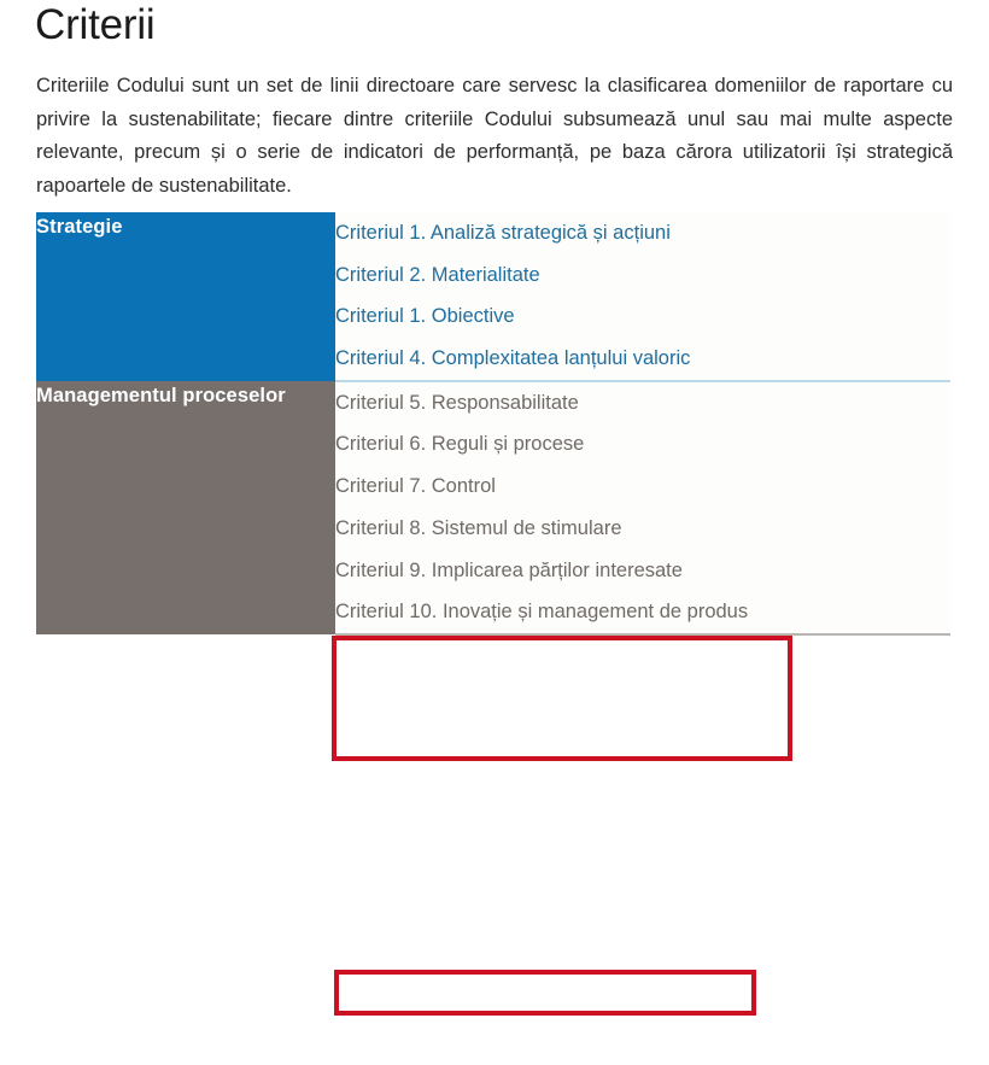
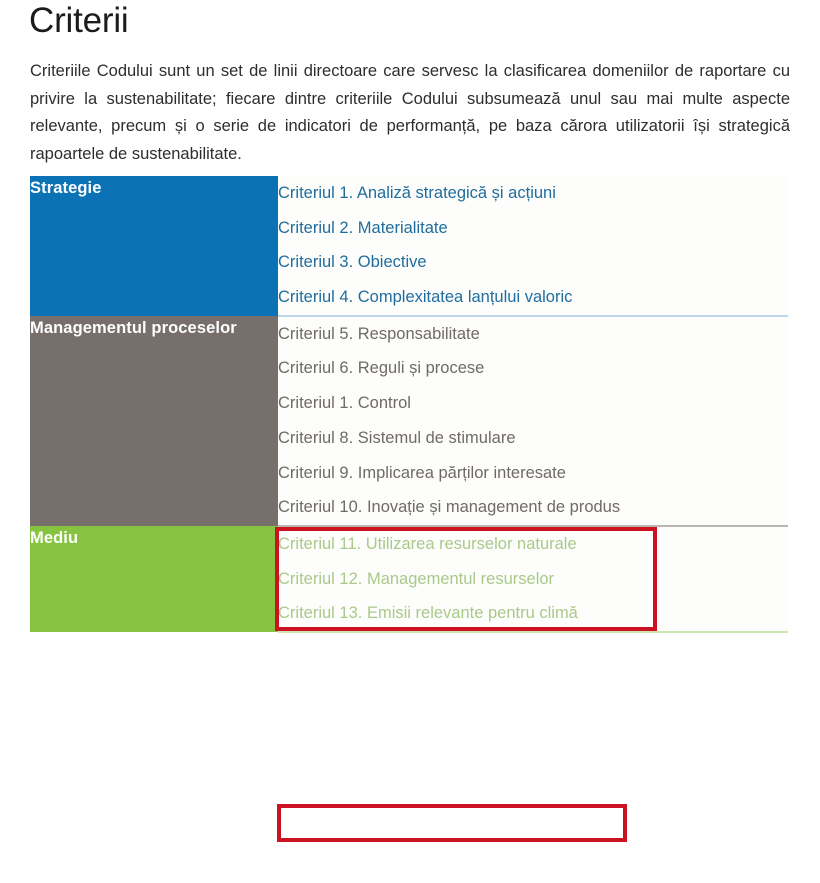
  Criterii
  Criteriile Codului sunt un set de linii directoare care servesc la clasificarea domeniilor de raportare cu privire la sustenabilitate; fiecare dintre criteriile Codului subsumează unul sau mai multe aspecte relevante, precum și o serie de indicatori de performanță, pe baza cărora utilizatorii își strategică rapoartele de sustenabilitate.
- Strategie	Criteriul 1. Analiză strategică și acțiuni Criteriul 2. Materialitate Criteriul 1. Obiective Criteriul 4. Complexitatea lanțului valoric
+ Strategie	Criteriul 1. Analiză strategică și acțiuni Criteriul 2. Materialitate Criteriul 3. Obiective Criteriul 4. Complexitatea lanțului valoric
- Managementul proceselor	Criteriul 5. Responsabilitate Criteriul 6. Reguli și procese Criteriul 7. Control Criteriul 8. Sistemul de stimulare Criteriul 9. Implicarea părților interesate Criteriul 10. Inovație și management de produs
+ Managementul proceselor	Criteriul 5. Responsabilitate Criteriul 6. Reguli și procese Criteriul 1. Control Criteriul 8. Sistemul de stimulare Criteriul 9. Implicarea părților interesate Criteriul 10. Inovație și management de produs
+ Mediu	Criteriul 11. Utilizarea resurselor naturale Criteriul 12. Managementul resurselor Criteriul 13. Emisii relevante pentru climă
